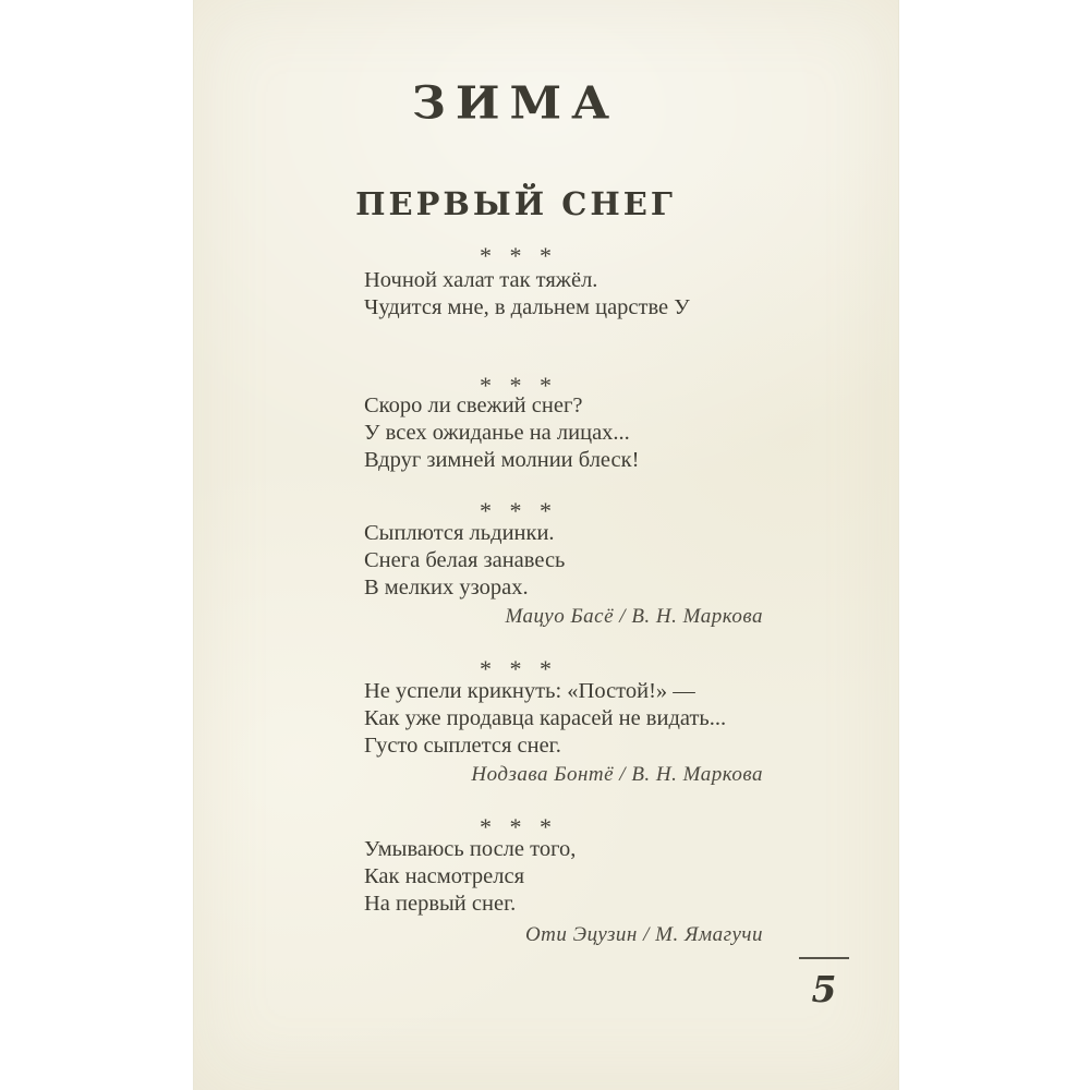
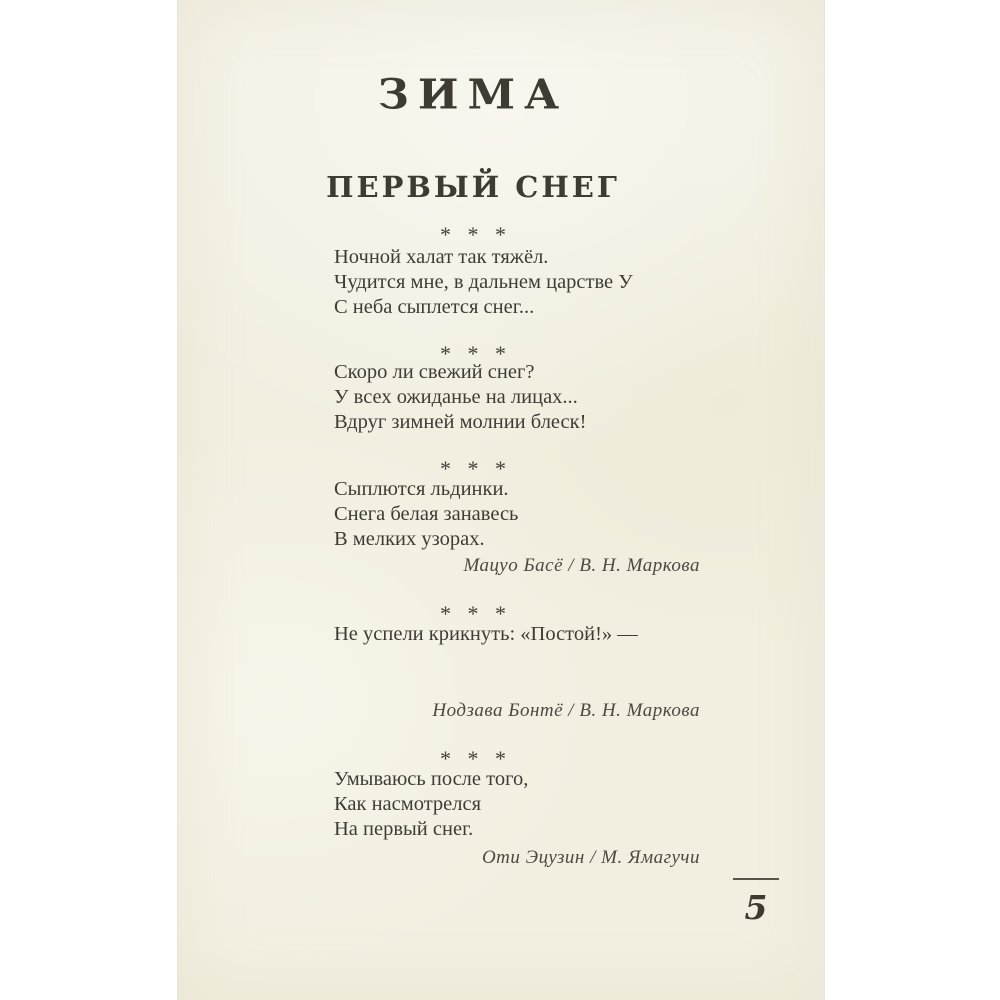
  ЗИМА
  ПЕРВЫЙ СНЕГ
  * * *
  Ночной халат так тяжёл.
  Чудится мне, в дальнем царстве У
+ С неба сыплется снег...
  * * *
  Скоро ли свежий снег?
  У всех ожиданье на лицах...
  Вдруг зимней молнии блеск!
  * * *
  Сыплются льдинки.
  Снега белая занавесь
  В мелких узорах.
  Мацуо Басё / В. Н. Маркова
  * * *
  Не успели крикнуть: «Постой!» —
- Как уже продавца карасей не видать...
- Густо сыплется снег.
  Нодзава Бонтё / В. Н. Маркова
  * * *
  Умываюсь после того,
  Как насмотрелся
  На первый снег.
  Оти Эцузин / М. Ямагучи
  5
